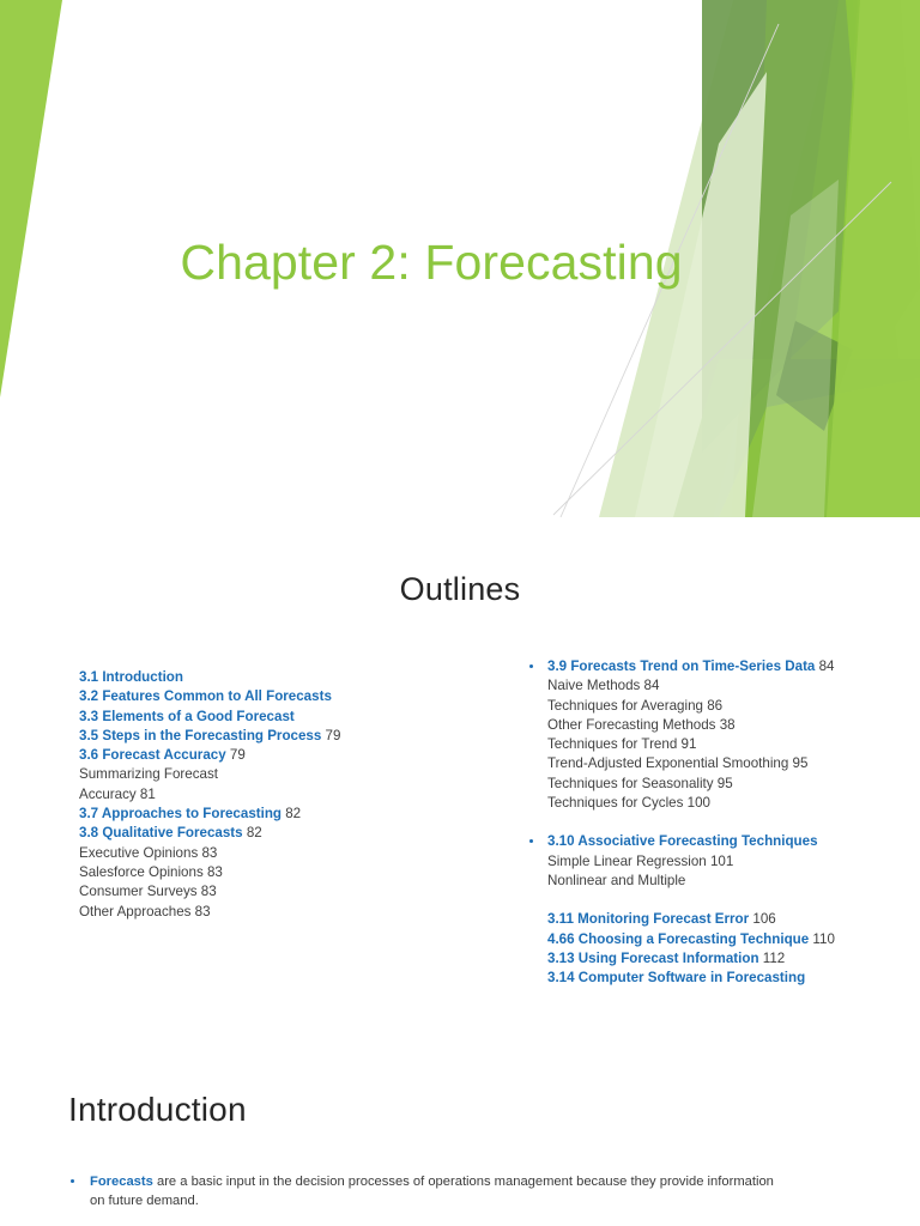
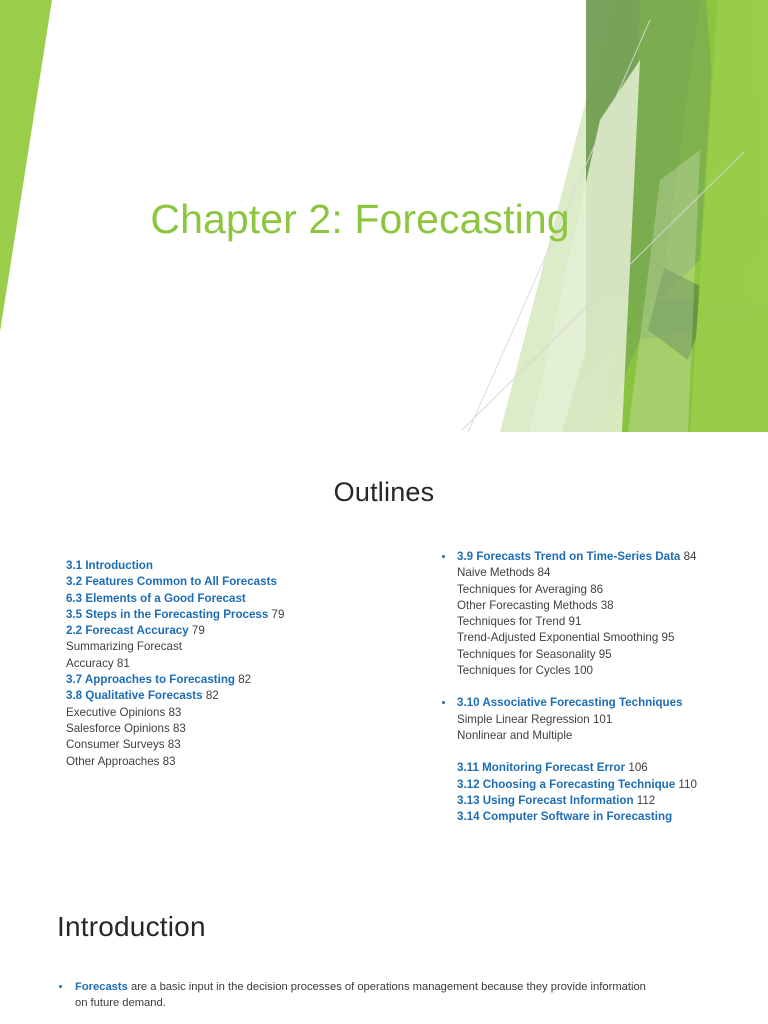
  Chapter 2: Forecasting
  Outlines
  3.1 Introduction
  3.2 Features Common to All Forecasts
- 3.3 Elements of a Good Forecast
+ 6.3 Elements of a Good Forecast
  3.5 Steps in the Forecasting Process 79
- 3.6 Forecast Accuracy 79
+ 2.2 Forecast Accuracy 79
  Summarizing Forecast
  Accuracy 81
  3.7 Approaches to Forecasting 82
  3.8 Qualitative Forecasts 82
  Executive Opinions 83
  Salesforce Opinions 83
  Consumer Surveys 83
  Other Approaches 83
  3.9 Forecasts Trend on Time-Series Data 84
  Naive Methods 84
  Techniques for Averaging 86
  Other Forecasting Methods 38
  Techniques for Trend 91
  Trend-Adjusted Exponential Smoothing 95
  Techniques for Seasonality 95
  Techniques for Cycles 100
  3.10 Associative Forecasting Techniques
  Simple Linear Regression 101
  Nonlinear and Multiple
  3.11 Monitoring Forecast Error 106
- 4.66 Choosing a Forecasting Technique 110
+ 3.12 Choosing a Forecasting Technique 110
  3.13 Using Forecast Information 112
  3.14 Computer Software in Forecasting
  Introduction
  Forecasts are a basic input in the decision processes of operations management because they provide information on future demand.
